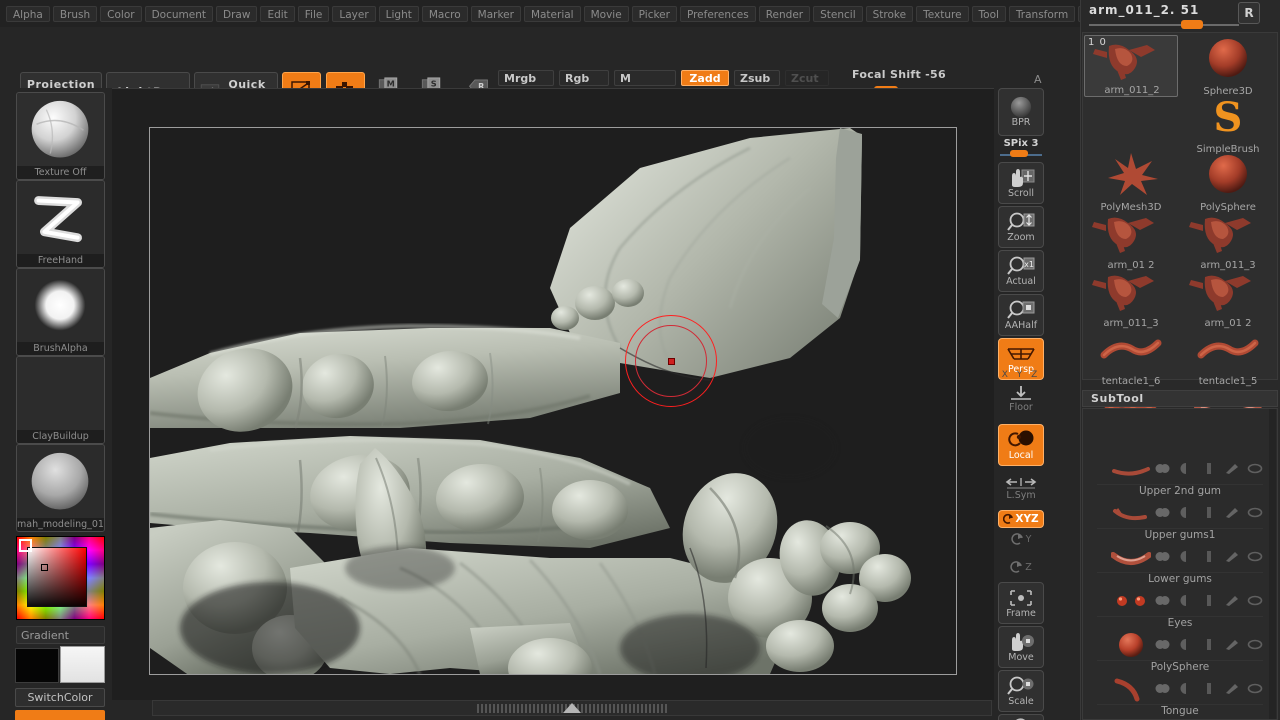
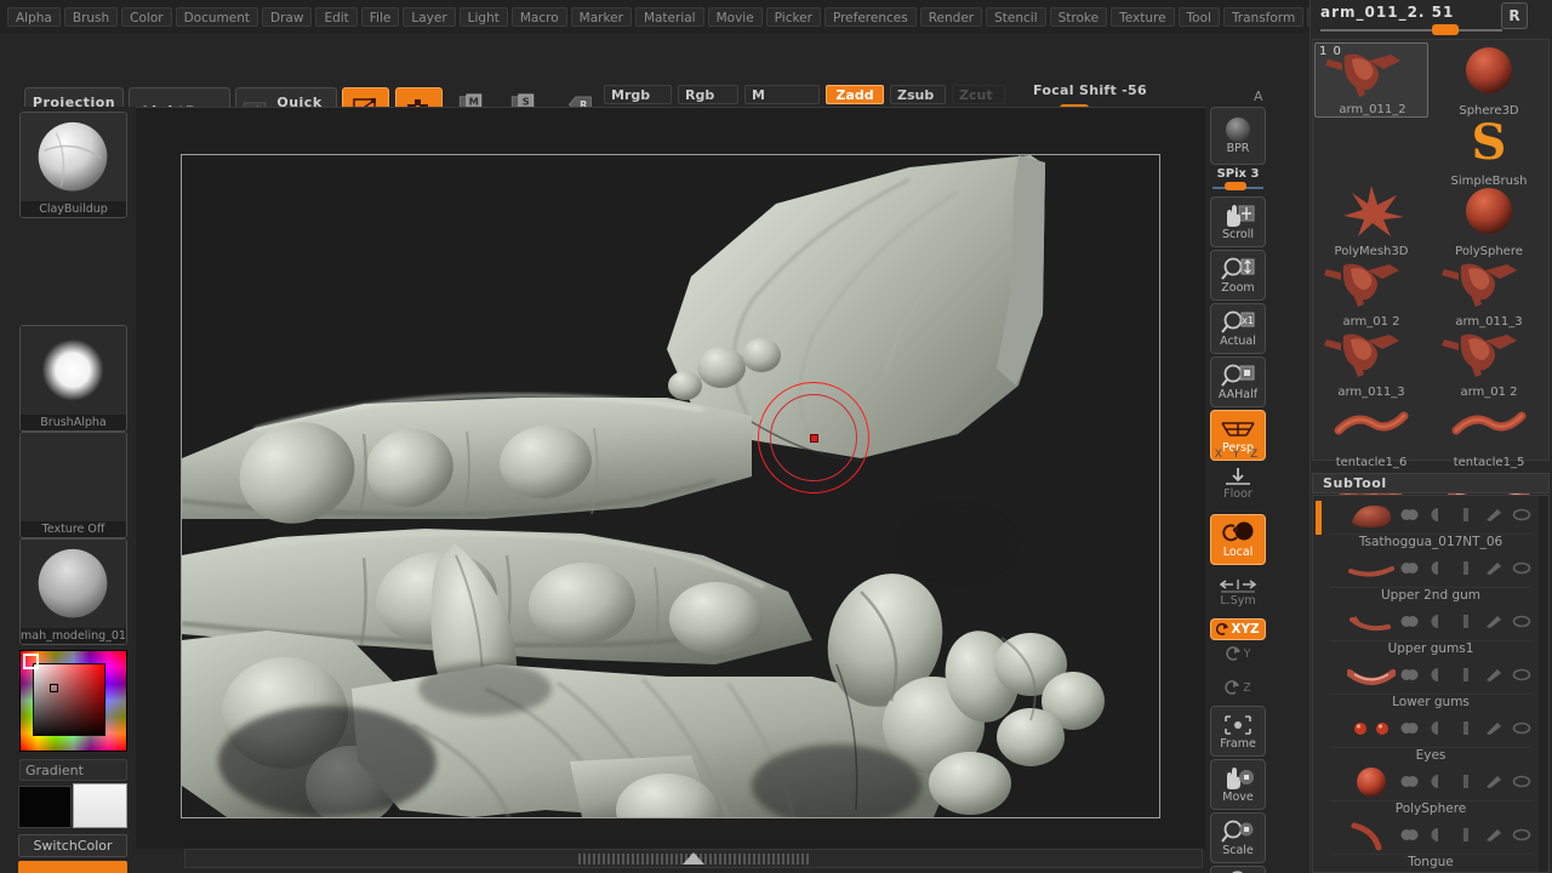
  Alpha
  Brush
  Color
  Document
  Draw
  Edit
  File
  Layer
  Light
  Macro
  Marker
  Material
  Movie
  Picker
  Preferences
  Render
  Stencil
  Stroke
  Texture
  Tool
  Transform
  Projection
  Quick
  M
  S
  R
  Mrgb
  Rgb
  M
  Zadd
  Zsub
  Zcut
  Focal Shift -56
  A
- Texture Off
+ ClayBuildup
- FreeHand
  BrushAlpha
- ClayBuildup
+ Texture Off
  mah_modeling_01
  Gradient
  SwitchColor
  BPR
  SPix 3
  Scroll
  Zoom
  x1
  Actual
  AAHalf
  Persp
  X Y Z
  Floor
  Local
  L.Sym
  XYZ
  Y
  Z
  Frame
  Move
  Scale
  arm_011_2. 51
  R
  1 0
  arm_011_2
  Sphere3D
  S
  SimpleBrush
  PolyMesh3D
  PolySphere
  arm_01 2
  arm_011_3
  arm_011_3
  arm_01 2
  tentacle1_6
  tentacle1_5
  SubTool
+ Tsathoggua_017NT_06
  Upper 2nd gum
  Upper gums1
  Lower gums
  Eyes
  PolySphere
  Tongue
